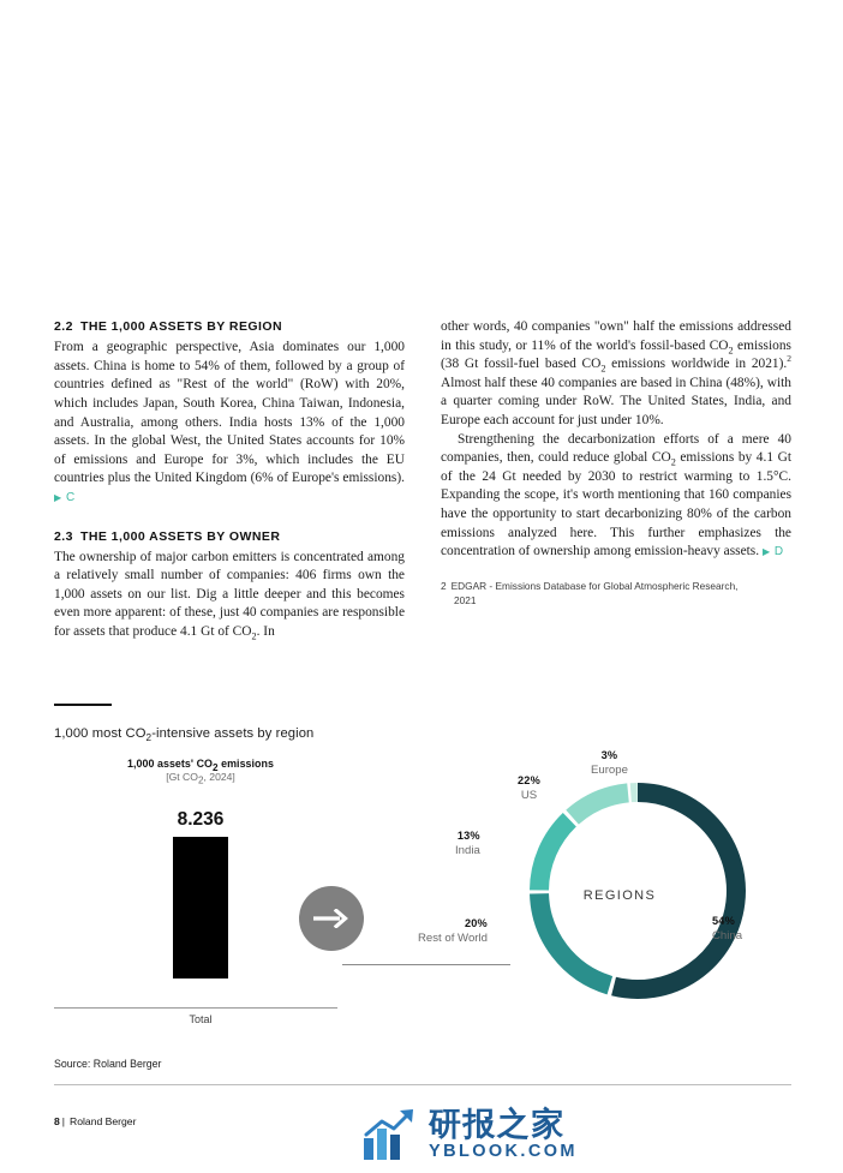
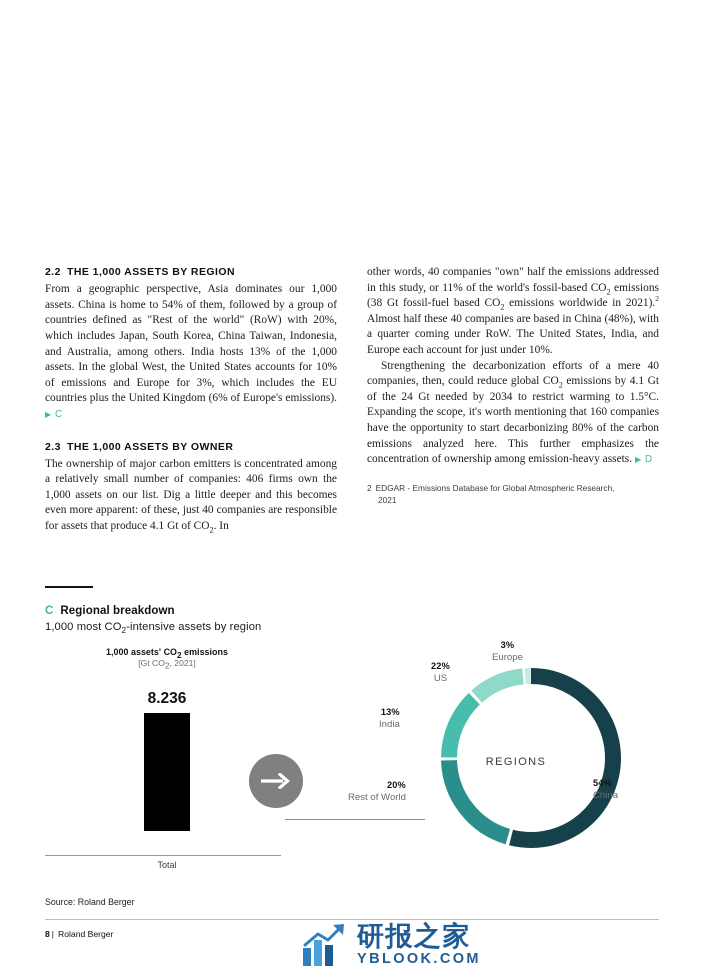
  2.2 THE 1,000 ASSETS BY REGION
  From a geographic perspective, Asia dominates our 1,000 assets. China is home to 54% of them, followed by a group of countries defined as "Rest of the world" (RoW) with 20%, which includes Japan, South Korea, China Taiwan, Indonesia, and Australia, among others. India hosts 13% of the 1,000 assets. In the global West, the United States accounts for 10% of emissions and Europe for 3%, which includes the EU countries plus the United Kingdom (6% of Europe's emissions). ▶ C
  2.3 THE 1,000 ASSETS BY OWNER
  The ownership of major carbon emitters is concentrated among a relatively small number of companies: 406 firms own the 1,000 assets on our list. Dig a little deeper and this becomes even more apparent: of these, just 40 companies are responsible for assets that produce 4.1 Gt of CO2. In
  other words, 40 companies "own" half the emissions addressed in this study, or 11% of the world's fossil-based CO2 emissions (38 Gt fossil-fuel based CO2 emissions worldwide in 2021).2 Almost half these 40 companies are based in China (48%), with a quarter coming under RoW. The United States, India, and Europe each account for just under 10%.
- Strengthening the decarbonization efforts of a mere 40 companies, then, could reduce global CO2 emissions by 4.1 Gt of the 24 Gt needed by 2030 to restrict warming to 1.5°C. Expanding the scope, it's worth mentioning that 160 companies have the opportunity to start decarbonizing 80% of the carbon emissions analyzed here. This further emphasizes the concentration of ownership among emission-heavy assets. ▶ D
+ Strengthening the decarbonization efforts of a mere 40 companies, then, could reduce global CO2 emissions by 4.1 Gt of the 24 Gt needed by 2034 to restrict warming to 1.5°C. Expanding the scope, it's worth mentioning that 160 companies have the opportunity to start decarbonizing 80% of the carbon emissions analyzed here. This further emphasizes the concentration of ownership among emission-heavy assets. ▶ D
  2 EDGAR - Emissions Database for Global Atmospheric Research,
  2021
+ C Regional breakdown
  1,000 most CO2-intensive assets by region
  1,000 assets' CO2 emissions
- [Gt CO2, 2024]
+ [Gt CO2, 2021]
  8.236
  Total
  REGIONS
  3%
  Europe
  22%
  US
  13%
  India
  20%
  Rest of World
  54%
  China
  Source: Roland Berger
  8 | Roland Berger
  研报之家
  YBLOOK.COM
